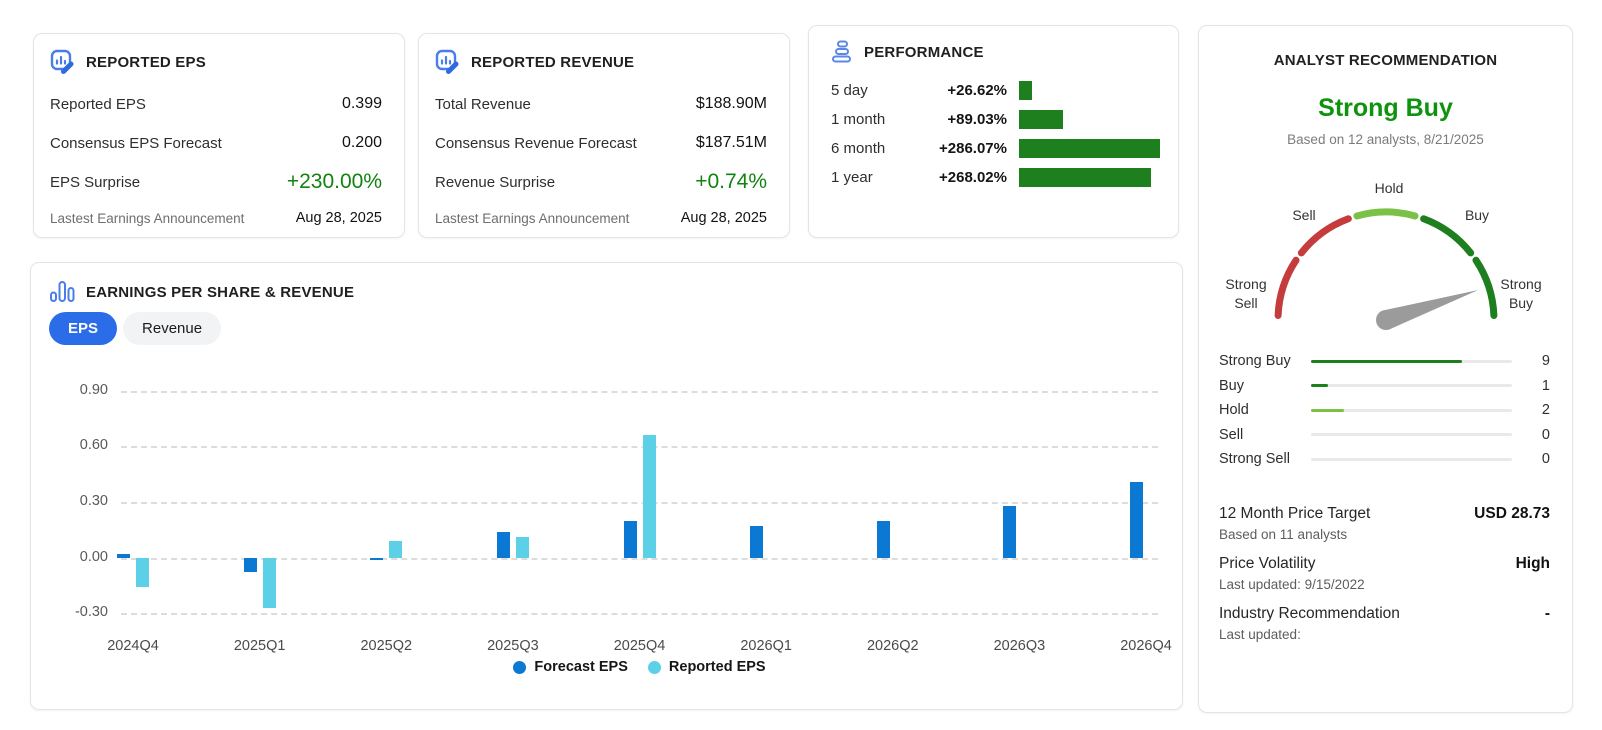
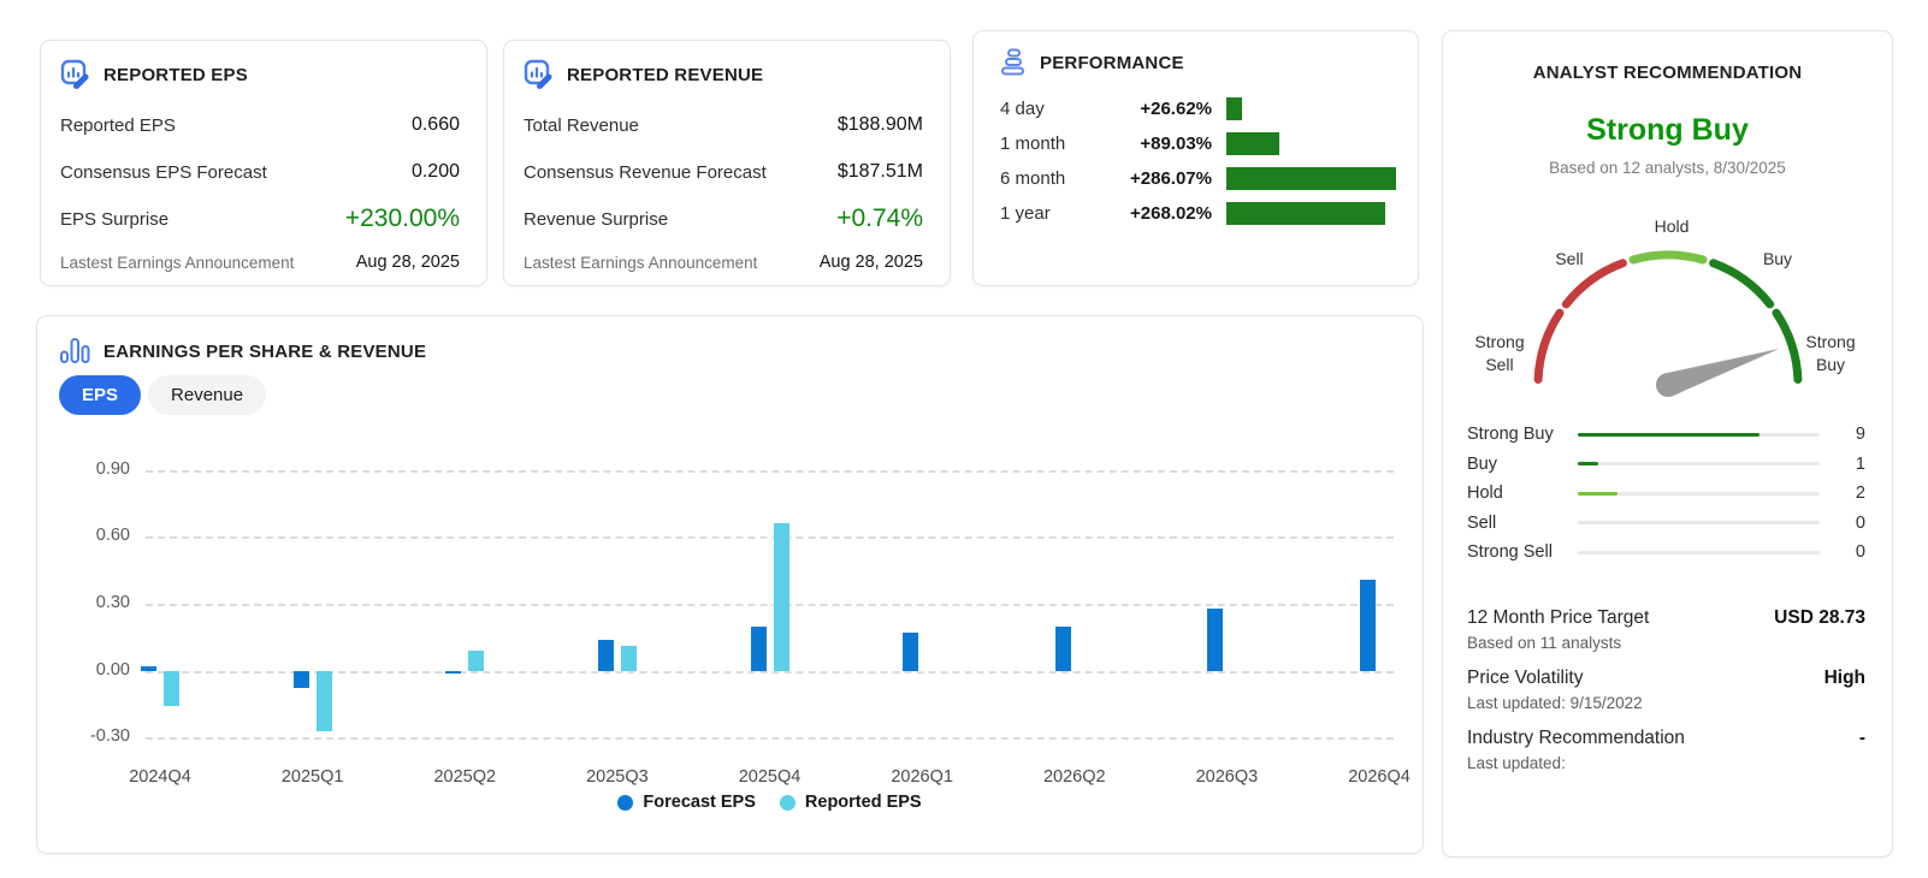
  REPORTED EPS
  Reported EPS
- 0.399
+ 0.660
  Consensus EPS Forecast
  0.200
  EPS Surprise
  +230.00%
  Lastest Earnings Announcement
  Aug 28, 2025
  REPORTED REVENUE
  Total Revenue
  $188.90M
  Consensus Revenue Forecast
  $187.51M
  Revenue Surprise
  +0.74%
  Lastest Earnings Announcement
  Aug 28, 2025
  PERFORMANCE
- 5 day
+ 4 day
  +26.62%
  1 month
  +89.03%
  6 month
  +286.07%
  1 year
  +268.02%
  EARNINGS PER SHARE & REVENUE
  EPS
  Revenue
  0.90
  0.60
  0.30
  0.00
  -0.30
  2024Q4
  2025Q1
  2025Q2
  2025Q3
  2025Q4
  2026Q1
  2026Q2
  2026Q3
  2026Q4
  Forecast EPS
  Reported EPS
  ANALYST RECOMMENDATION
  Strong Buy
- Based on 12 analysts, 8/21/2025
+ Based on 12 analysts, 8/30/2025
  Hold
  Sell
  Buy
  Strong Sell
  Strong Buy
  Strong Buy
  9
  Buy
  1
  Hold
  2
  Sell
  0
  Strong Sell
  0
  12 Month Price Target
  USD 28.73
  Based on 11 analysts
  Price Volatility
  High
  Last updated: 9/15/2022
  Industry Recommendation
  -
  Last updated:
